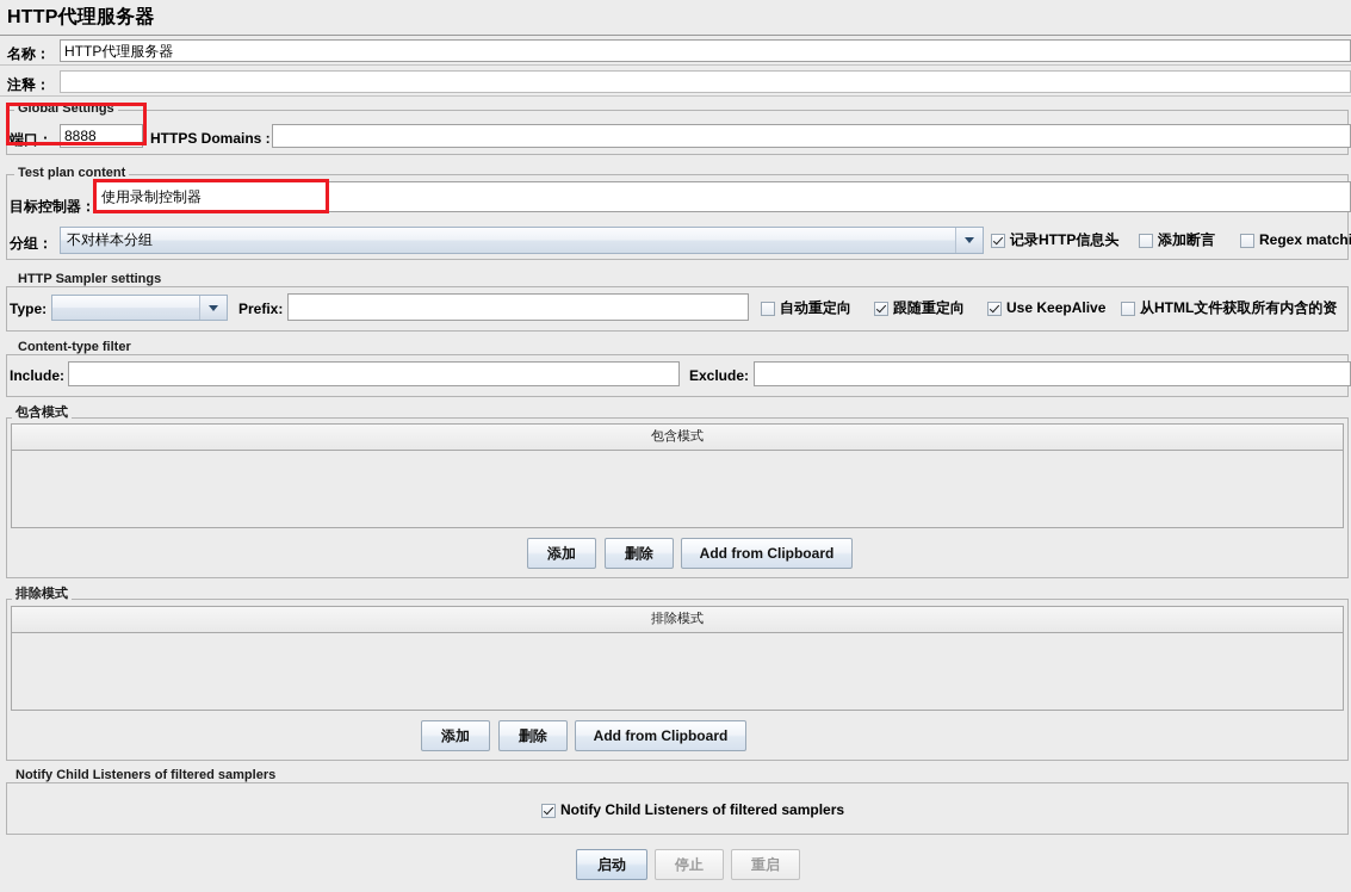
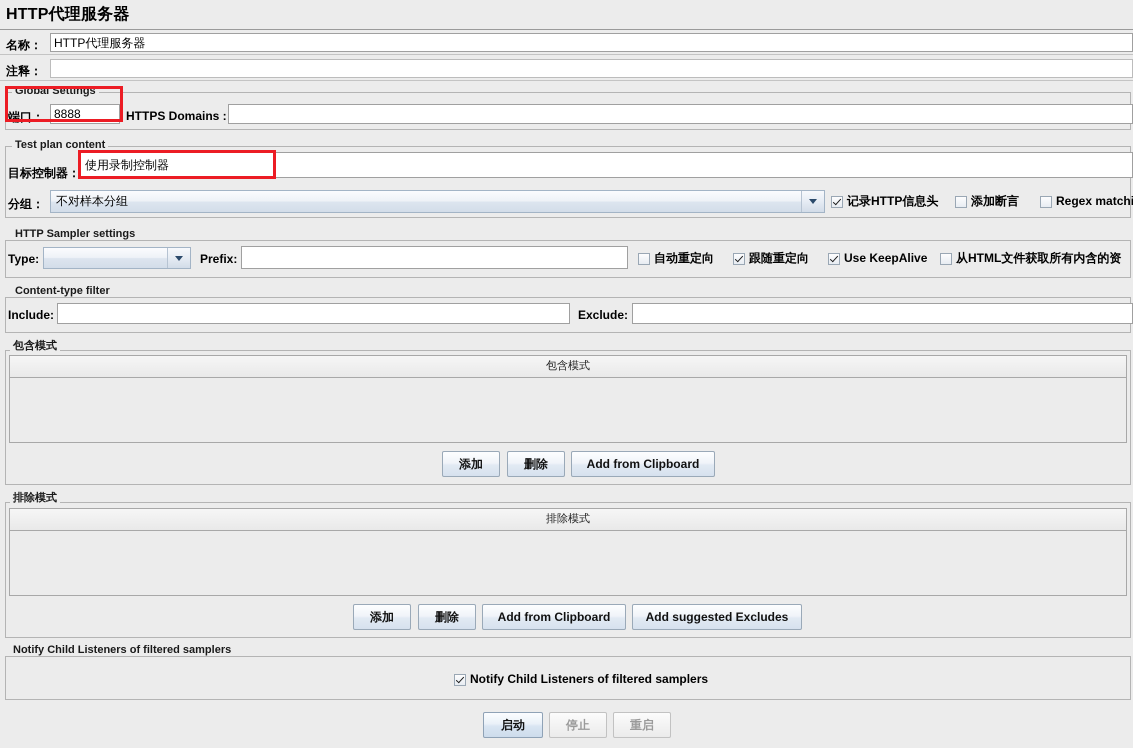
  HTTP代理服务器
  名称：
  HTTP代理服务器
  注释：
  Global Settings
  端口：
  8888
  HTTPS Domains :
  Test plan content
  目标控制器：
  使用录制控制器
  分组：
  不对样本分组
  记录HTTP信息头
  添加断言
  Regex matchi
  HTTP Sampler settings
  Type:
  Prefix:
  自动重定向
  跟随重定向
  Use KeepAlive
  从HTML文件获取所有内含的资
  Content-type filter
  Include:
  Exclude:
  包含模式
  包含模式
  添加
  删除
  Add from Clipboard
  排除模式
  排除模式
  添加
  删除
  Add from Clipboard
+ Add suggested Excludes
  Notify Child Listeners of filtered samplers
  Notify Child Listeners of filtered samplers
  启动
  停止
  重启
